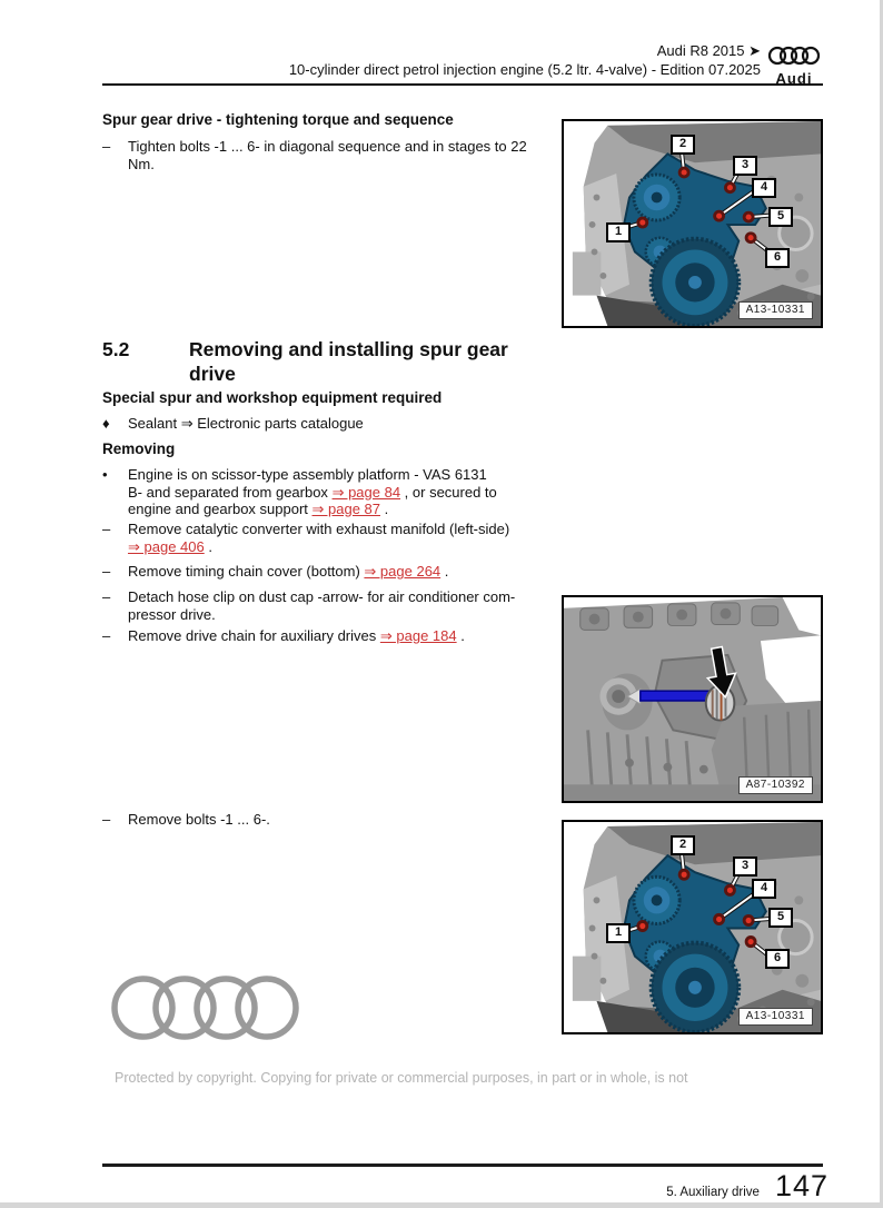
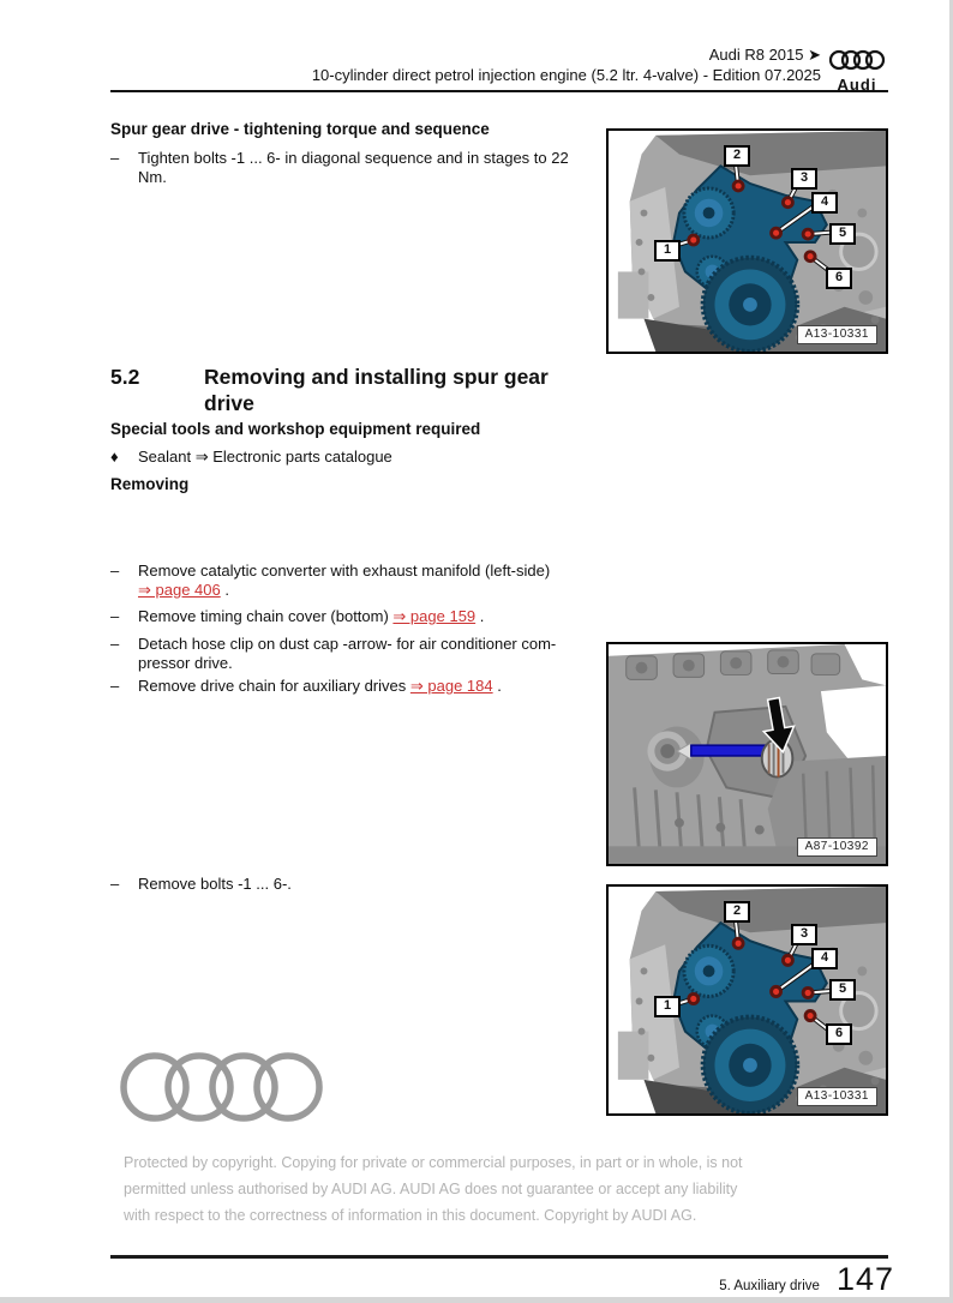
  Audi R8 2015 ➤
  10-cylinder direct petrol injection engine (5.2 ltr. 4-valve) - Edition 07.2025
  Audi
  Spur gear drive - tightening torque and sequence
  –
  Tighten bolts -1 ... 6- in diagonal sequence and in stages to 22 Nm.
  5.2
  Removing and installing spur gear drive
- Special spur and workshop equipment required
+ Special tools and workshop equipment required
  ♦
  Sealant ⇒ Electronic parts catalogue
  Removing
- •
- Engine is on scissor-type assembly platform - VAS 6131
- B- and separated from gearbox ⇒ page 84 , or secured to
- engine and gearbox support ⇒ page 87 .
  –
  Remove catalytic converter with exhaust manifold (left-side)
  ⇒ page 406 .
  –
- Remove timing chain cover (bottom) ⇒ page 264 .
+ Remove timing chain cover (bottom) ⇒ page 159 .
  –
  Detach hose clip on dust cap -arrow- for air conditioner com-
  pressor drive.
  –
  Remove drive chain for auxiliary drives ⇒ page 184 .
  –
  Remove bolts -1 ... 6-.
  1
  2
  3
  4
  5
  6
  A13-10331
  A87-10392
  1
  2
  3
  4
  5
  6
  A13-10331
  Protected by copyright. Copying for private or commercial purposes, in part or in whole, is not
+ permitted unless authorised by AUDI AG. AUDI AG does not guarantee or accept any liability
+ with respect to the correctness of information in this document. Copyright by AUDI AG.
  5. Auxiliary drive
  147
